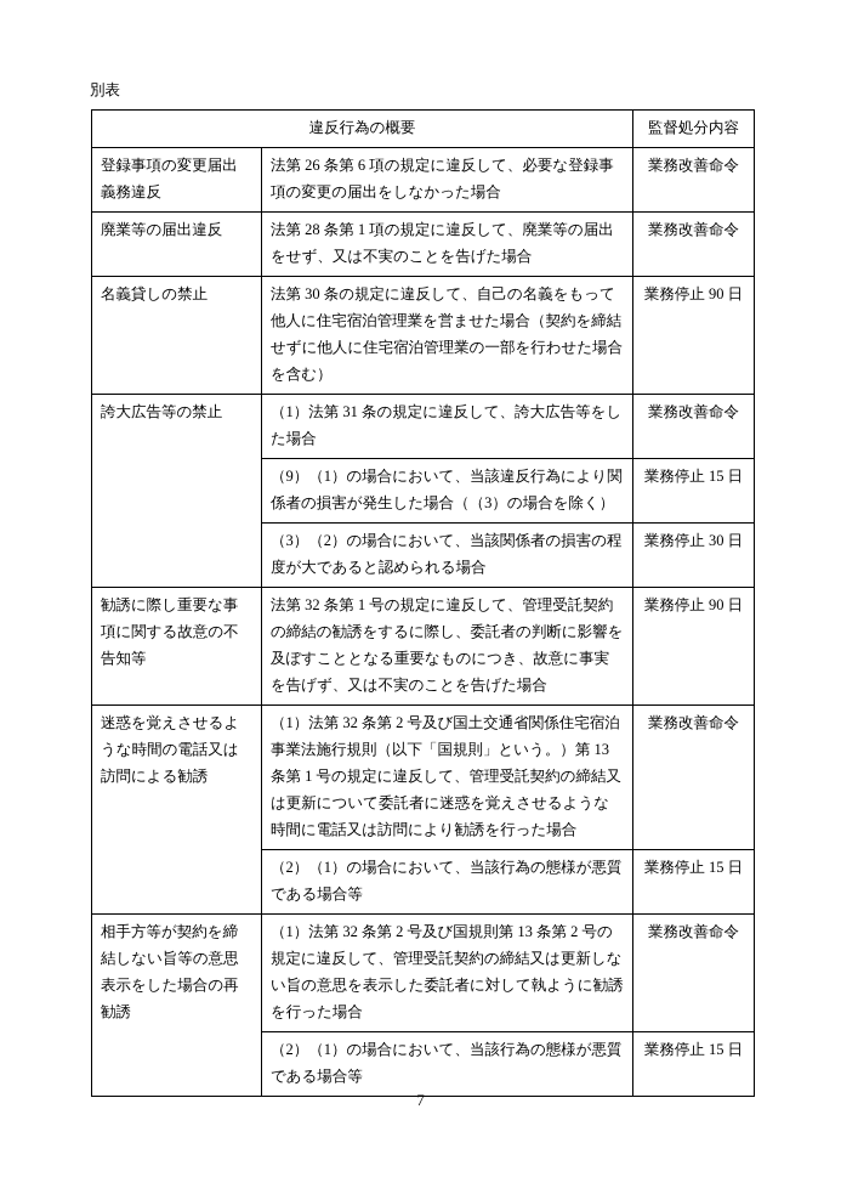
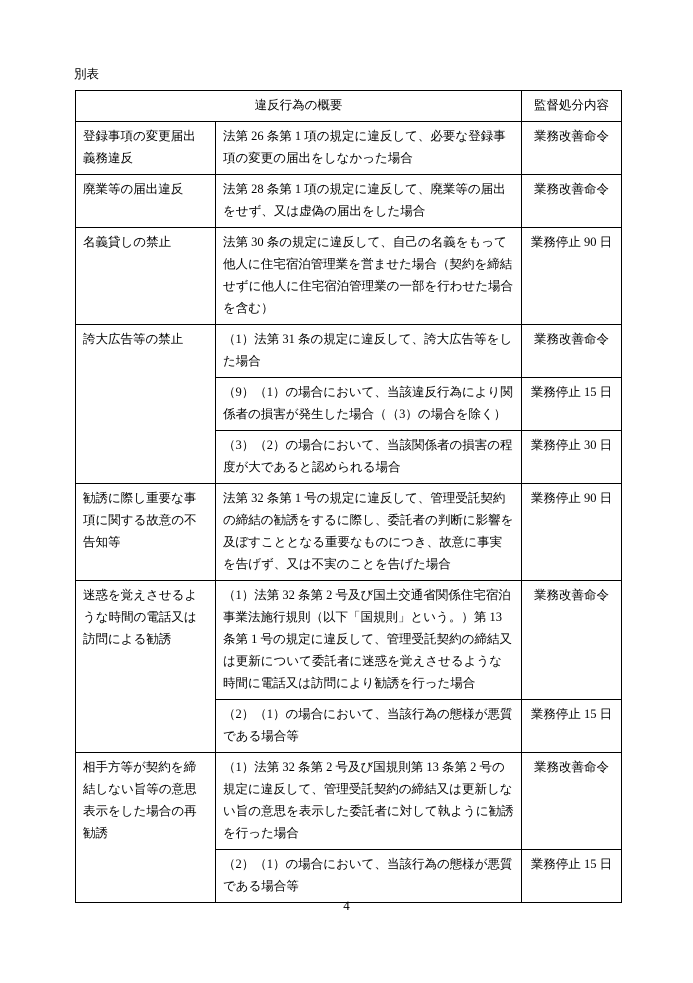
  別表
  違反行為の概要	監督処分内容
- 登録事項の変更届出義務違反	法第 26 条第 6 項の規定に違反して、必要な登録事項の変更の届出をしなかった場合	業務改善命令
+ 登録事項の変更届出義務違反	法第 26 条第 1 項の規定に違反して、必要な登録事項の変更の届出をしなかった場合	業務改善命令
- 廃業等の届出違反	法第 28 条第 1 項の規定に違反して、廃業等の届出をせず、又は不実のことを告げた場合	業務改善命令
+ 廃業等の届出違反	法第 28 条第 1 項の規定に違反して、廃業等の届出をせず、又は虚偽の届出をした場合	業務改善命令
  名義貸しの禁止	法第 30 条の規定に違反して、自己の名義をもって他人に住宅宿泊管理業を営ませた場合（契約を締結せずに他人に住宅宿泊管理業の一部を行わせた場合を含む）	業務停止 90 日
  誇大広告等の禁止	（1）法第 31 条の規定に違反して、誇大広告等をした場合	業務改善命令
  （9）（1）の場合において、当該違反行為により関係者の損害が発生した場合（（3）の場合を除く）	業務停止 15 日
  （3）（2）の場合において、当該関係者の損害の程度が大であると認められる場合	業務停止 30 日
  勧誘に際し重要な事項に関する故意の不告知等	法第 32 条第 1 号の規定に違反して、管理受託契約の締結の勧誘をするに際し、委託者の判断に影響を及ぼすこととなる重要なものにつき、故意に事実を告げず、又は不実のことを告げた場合	業務停止 90 日
  迷惑を覚えさせるような時間の電話又は訪問による勧誘	（1）法第 32 条第 2 号及び国土交通省関係住宅宿泊事業法施行規則（以下「国規則」という。）第 13 条第 1 号の規定に違反して、管理受託契約の締結又は更新について委託者に迷惑を覚えさせるような時間に電話又は訪問により勧誘を行った場合	業務改善命令
  （2）（1）の場合において、当該行為の態様が悪質である場合等	業務停止 15 日
  相手方等が契約を締結しない旨等の意思表示をした場合の再勧誘	（1）法第 32 条第 2 号及び国規則第 13 条第 2 号の規定に違反して、管理受託契約の締結又は更新しない旨の意思を表示した委託者に対して執ように勧誘を行った場合	業務改善命令
  （2）（1）の場合において、当該行為の態様が悪質である場合等	業務停止 15 日
- 7
+ 4
